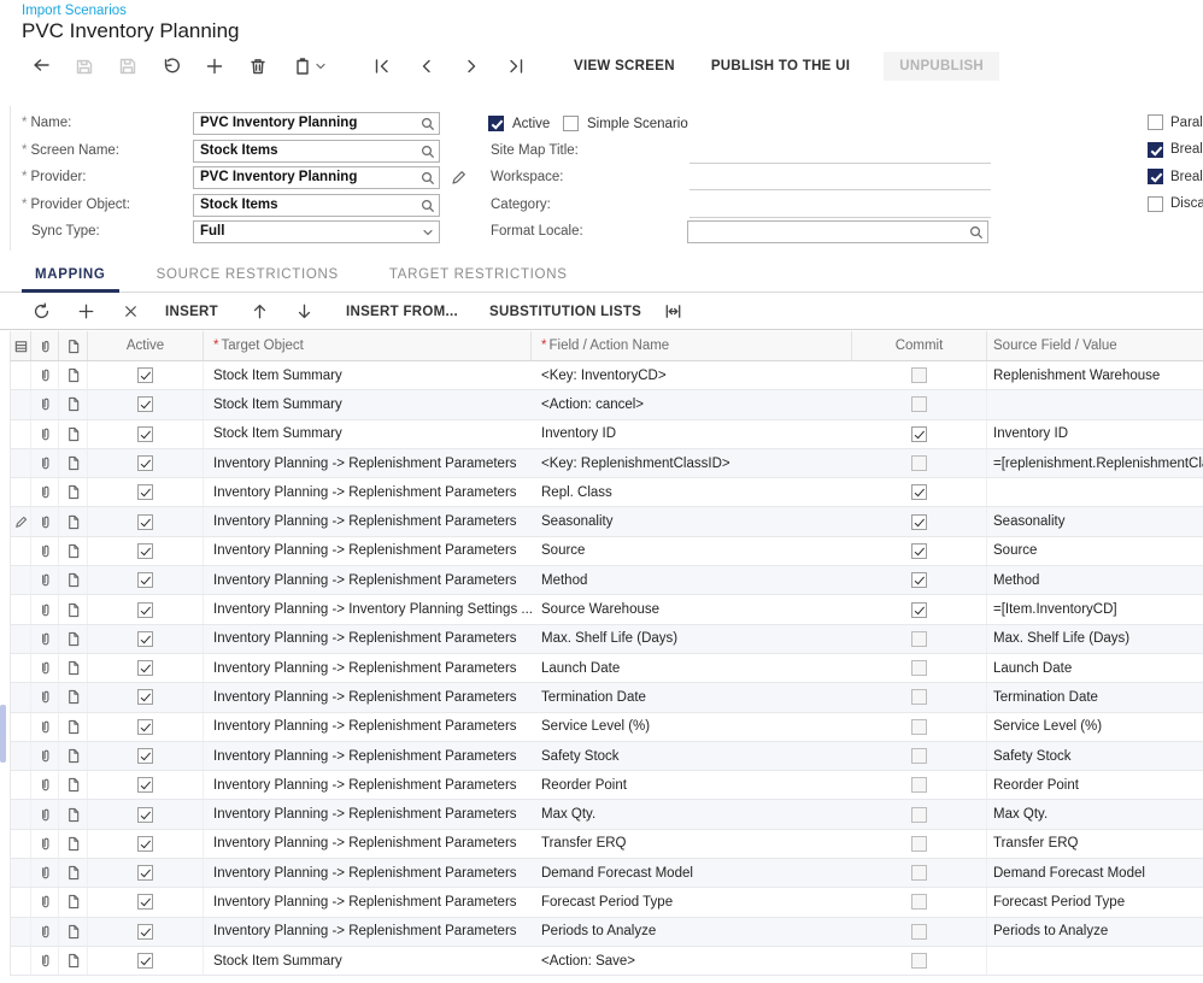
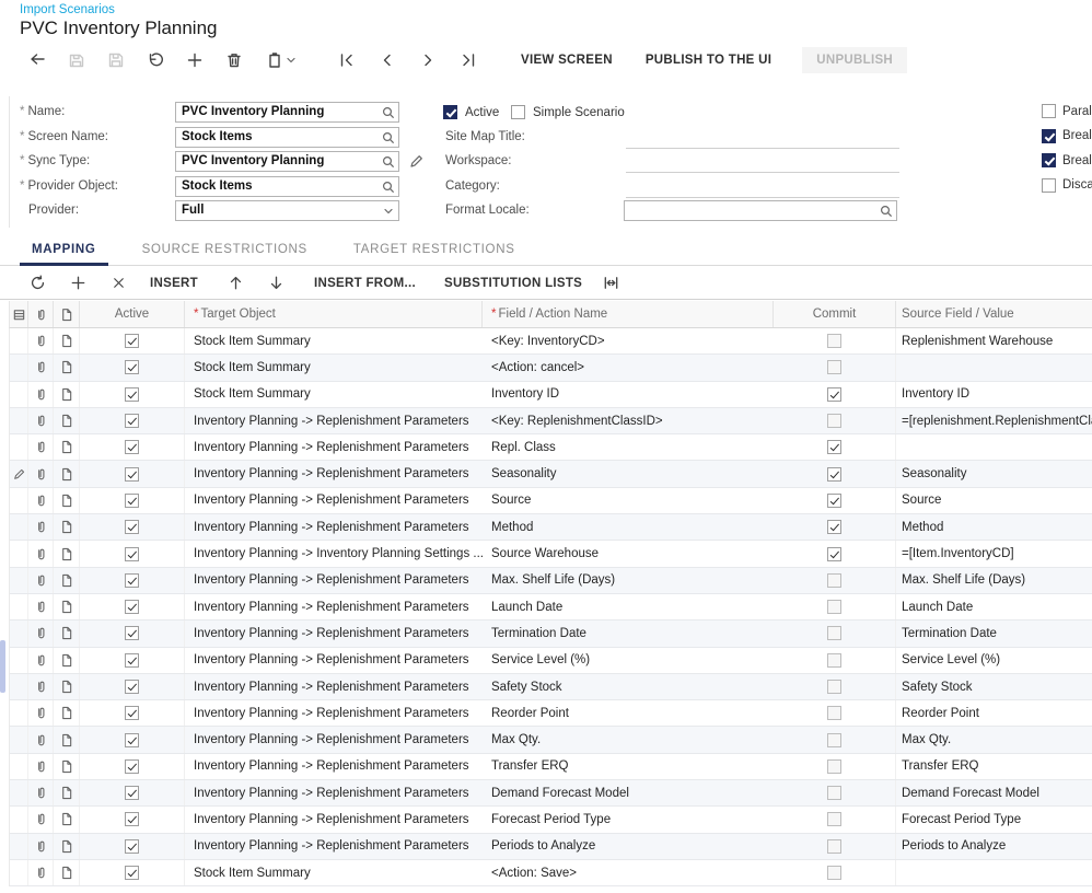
  Import Scenarios
  PVC Inventory Planning
  VIEW SCREEN
  PUBLISH TO THE UI
  UNPUBLISH
  * Name:
  PVC Inventory Planning
  * Screen Name:
  Stock Items
- * Provider:
+ * Sync Type:
  PVC Inventory Planning
  * Provider Object:
  Stock Items
- Sync Type:
+ Provider:
  Full
  Active
  Simple Scenario
  Site Map Title:
  Workspace:
  Category:
  Format Locale:
  Paral
  Breal
  Breal
  Disca
  MAPPING
  SOURCE RESTRICTIONS
  TARGET RESTRICTIONS
  INSERT
  INSERT FROM...
  SUBSTITUTION LISTS
  Active
  *
  Target Object
  *
  Field / Action Name
  Commit
  Source Field / Value
  Stock Item Summary
  <Key: InventoryCD>
  Replenishment Warehouse
  Stock Item Summary
  <Action: cancel>
  Stock Item Summary
  Inventory ID
  Inventory ID
  Inventory Planning -> Replenishment Parameters
  <Key: ReplenishmentClassID>
  =[replenishment.ReplenishmentCl
  Inventory Planning -> Replenishment Parameters
  Repl. Class
  Inventory Planning -> Replenishment Parameters
  Seasonality
  Seasonality
  Inventory Planning -> Replenishment Parameters
  Source
  Source
  Inventory Planning -> Replenishment Parameters
  Method
  Method
  Inventory Planning -> Inventory Planning Settings ...
  Source Warehouse
  =[Item.InventoryCD]
  Inventory Planning -> Replenishment Parameters
  Max. Shelf Life (Days)
  Max. Shelf Life (Days)
  Inventory Planning -> Replenishment Parameters
  Launch Date
  Launch Date
  Inventory Planning -> Replenishment Parameters
  Termination Date
  Termination Date
  Inventory Planning -> Replenishment Parameters
  Service Level (%)
  Service Level (%)
  Inventory Planning -> Replenishment Parameters
  Safety Stock
  Safety Stock
  Inventory Planning -> Replenishment Parameters
  Reorder Point
  Reorder Point
  Inventory Planning -> Replenishment Parameters
  Max Qty.
  Max Qty.
  Inventory Planning -> Replenishment Parameters
  Transfer ERQ
  Transfer ERQ
  Inventory Planning -> Replenishment Parameters
  Demand Forecast Model
  Demand Forecast Model
  Inventory Planning -> Replenishment Parameters
  Forecast Period Type
  Forecast Period Type
  Inventory Planning -> Replenishment Parameters
  Periods to Analyze
  Periods to Analyze
  Stock Item Summary
  <Action: Save>
